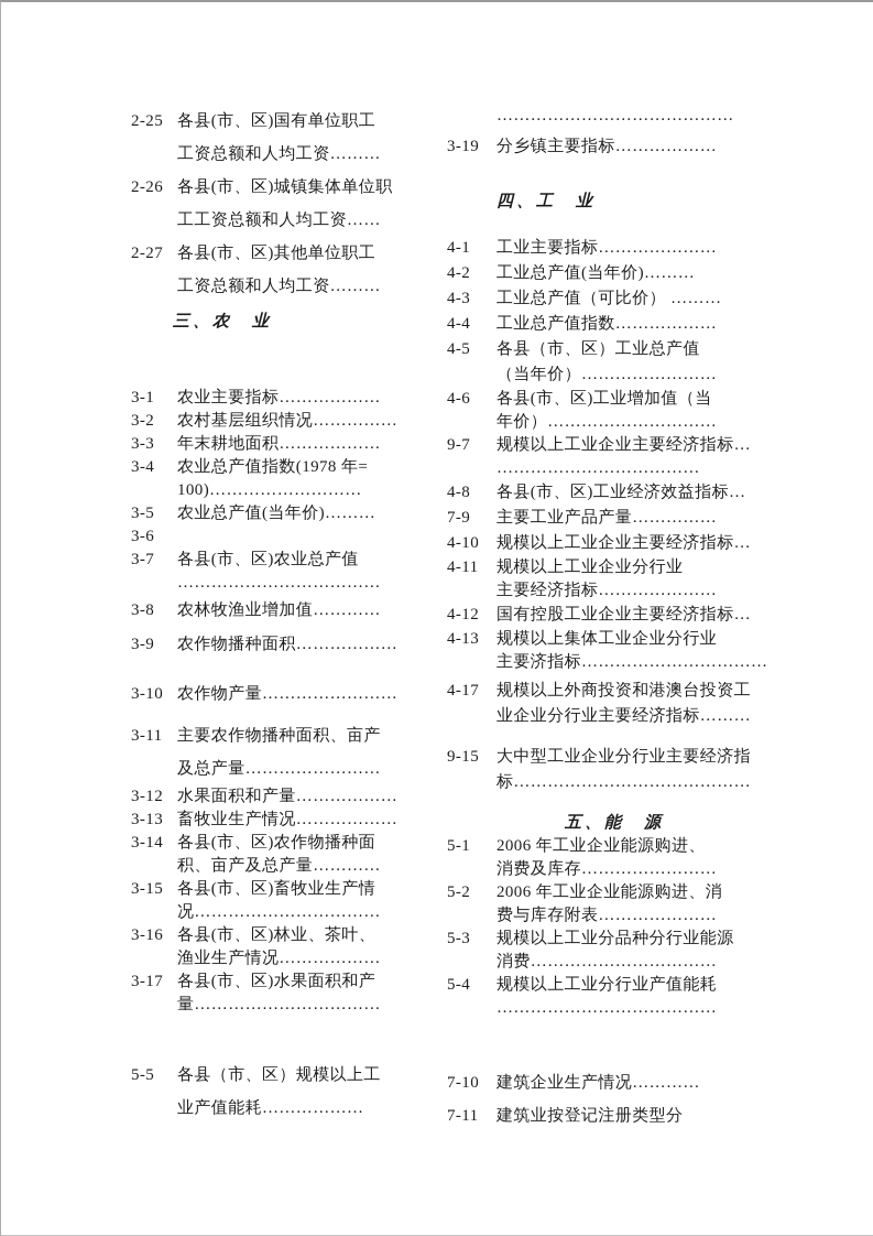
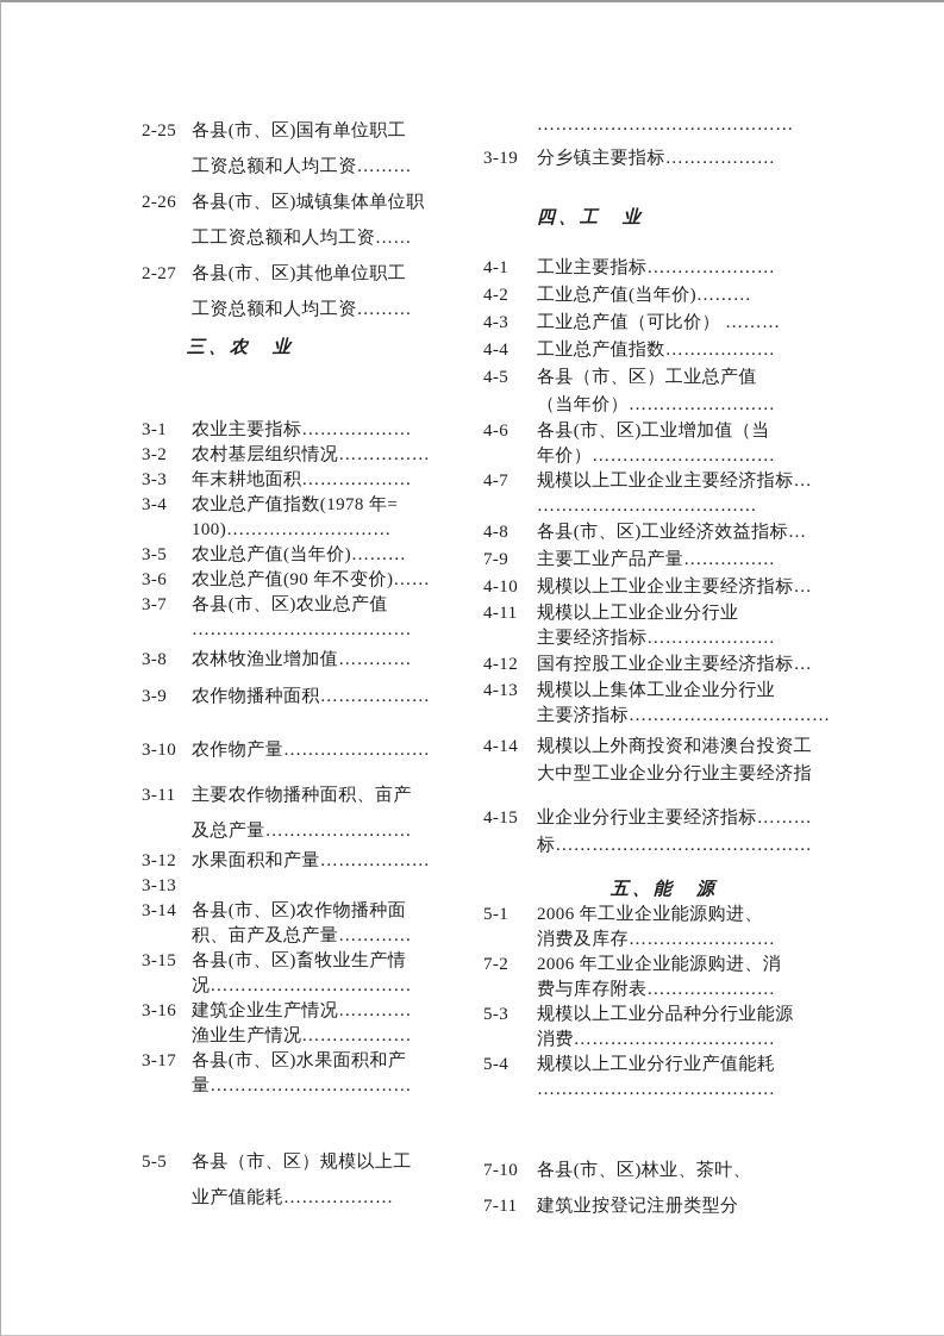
  2-25
  各县(市、区)国有单位职工
  工资总额和人均工资………
  2-26
  各县(市、区)城镇集体单位职
  工工资总额和人均工资……
  2-27
  各县(市、区)其他单位职工
  工资总额和人均工资………
  三、农 业
  3-1
  农业主要指标………………
  3-2
  农村基层组织情况……………
  3-3
  年末耕地面积………………
  3-4
  农业总产值指数(1978 年=
  100)………………………
  3-5
  农业总产值(当年价)………
  3-6
+ 农业总产值(90 年不变价)……
  3-7
  各县(市、区)农业总产值
  ………………………………
  3-8
  农林牧渔业增加值…………
  3-9
  农作物播种面积………………
  3-10
  农作物产量……………………
  3-11
  主要农作物播种面积、亩产
  及总产量……………………
  3-12
  水果面积和产量………………
  3-13
- 畜牧业生产情况………………
  3-14
  各县(市、区)农作物播种面
  积、亩产及总产量…………
  3-15
  各县(市、区)畜牧业生产情
  况……………………………
  3-16
- 各县(市、区)林业、茶叶、
+ 建筑企业生产情况…………
  渔业生产情况………………
  3-17
  各县(市、区)水果面积和产
  量……………………………
  5-5
  各县（市、区）规模以上工
  业产值能耗………………
  ……………………………………
  3-19
  分乡镇主要指标………………
  四、工 业
  4-1
  工业主要指标…………………
  4-2
  工业总产值(当年价)………
  4-3
  工业总产值（可比价） ………
  4-4
  工业总产值指数………………
  4-5
  各县（市、区）工业总产值
  （当年价）……………………
  4-6
  各县(市、区)工业增加值（当
  年价）…………………………
- 9-7
+ 4-7
  规模以上工业企业主要经济指标…
  ………………………………
  4-8
  各县(市、区)工业经济效益指标…
  7-9
  主要工业产品产量……………
  4-10
  规模以上工业企业主要经济指标…
  4-11
  规模以上工业企业分行业
  主要经济指标…………………
  4-12
  国有控股工业企业主要经济指标…
  4-13
  规模以上集体工业企业分行业
  主要济指标……………………………
- 4-17
+ 4-14
  规模以上外商投资和港澳台投资工
- 业企业分行业主要经济指标………
+ 大中型工业企业分行业主要经济指
- 9-15
+ 4-15
- 大中型工业企业分行业主要经济指
+ 业企业分行业主要经济指标………
  标……………………………………
  五、能 源
  5-1
  2006 年工业企业能源购进、
  消费及库存……………………
- 5-2
+ 7-2
  2006 年工业企业能源购进、消
  费与库存附表…………………
  5-3
  规模以上工业分品种分行业能源
  消费……………………………
  5-4
  规模以上工业分行业产值能耗
  …………………………………
  7-10
- 建筑企业生产情况…………
+ 各县(市、区)林业、茶叶、
  7-11
  建筑业按登记注册类型分
